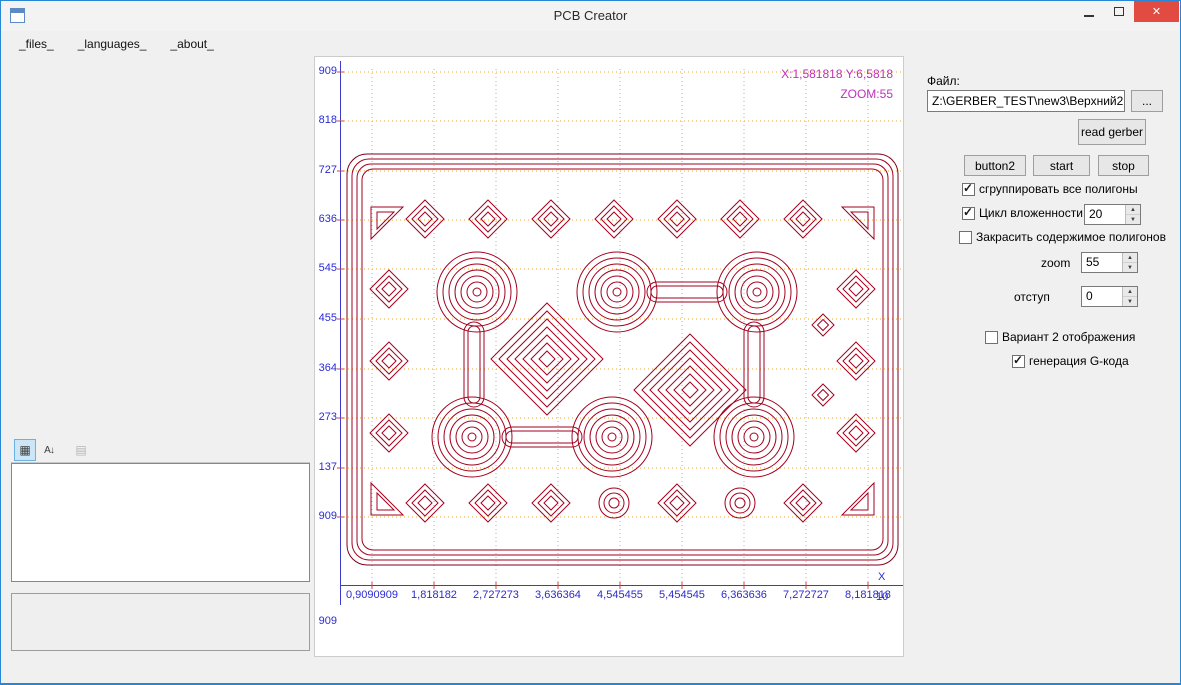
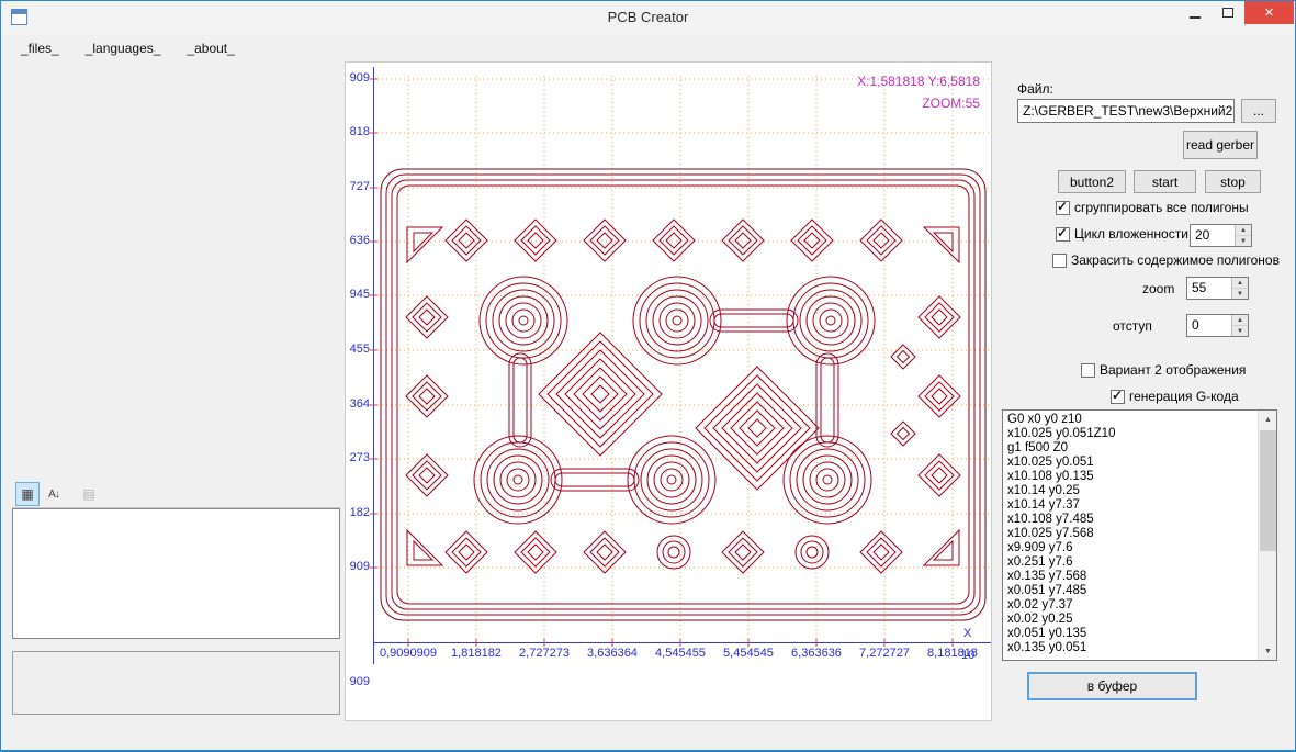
  PCB Creator
  ✕
  _files_
  _languages_
  _about_
  ▦
  A↓
  ▤
  909
  818
  727
  636
- 545
+ 945
  455
  364
  273
- 137
+ 182
  909
  909
  0,9090909
  1,818182
  2,727273
  3,636364
  4,545455
  5,454545
  6,363636
  7,272727
  8,181818
  X
  10
  X:1,581818 Y:6,5818
  ZOOM:55
  Файл:
  Z:\GERBER_TEST\new3\Верхний2.
  ...
  read gerber
  button2
  start
  stop
  сгруппировать все полигоны
  Цикл вложенности
  20
  Закрасить содержимое полигонов
  zoom
  55
  отступ
  0
  Вариант 2 отображения
  генерация G-кода
+ G0 x0 y0 z10
+ x10.025 y0.051Z10
+ g1 f500 Z0
+ x10.025 y0.051
+ x10.108 y0.135
+ x10.14 y0.25
+ x10.14 y7.37
+ x10.108 y7.485
+ x10.025 y7.568
+ x9.909 y7.6
+ x0.251 y7.6
+ x0.135 y7.568
+ x0.051 y7.485
+ x0.02 y7.37
+ x0.02 y0.25
+ x0.051 y0.135
+ x0.135 y0.051
+ в буфер
